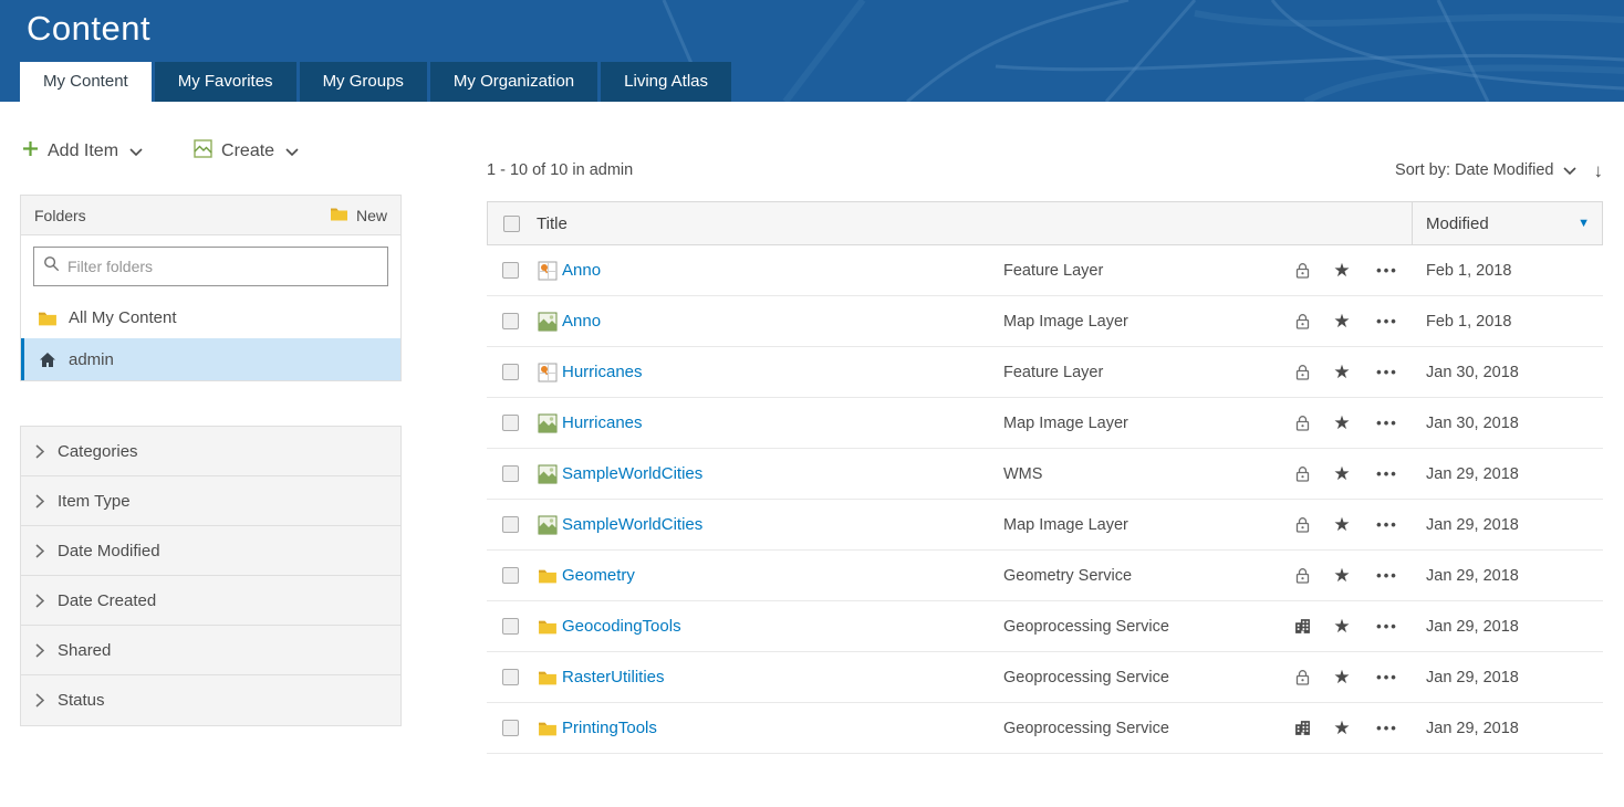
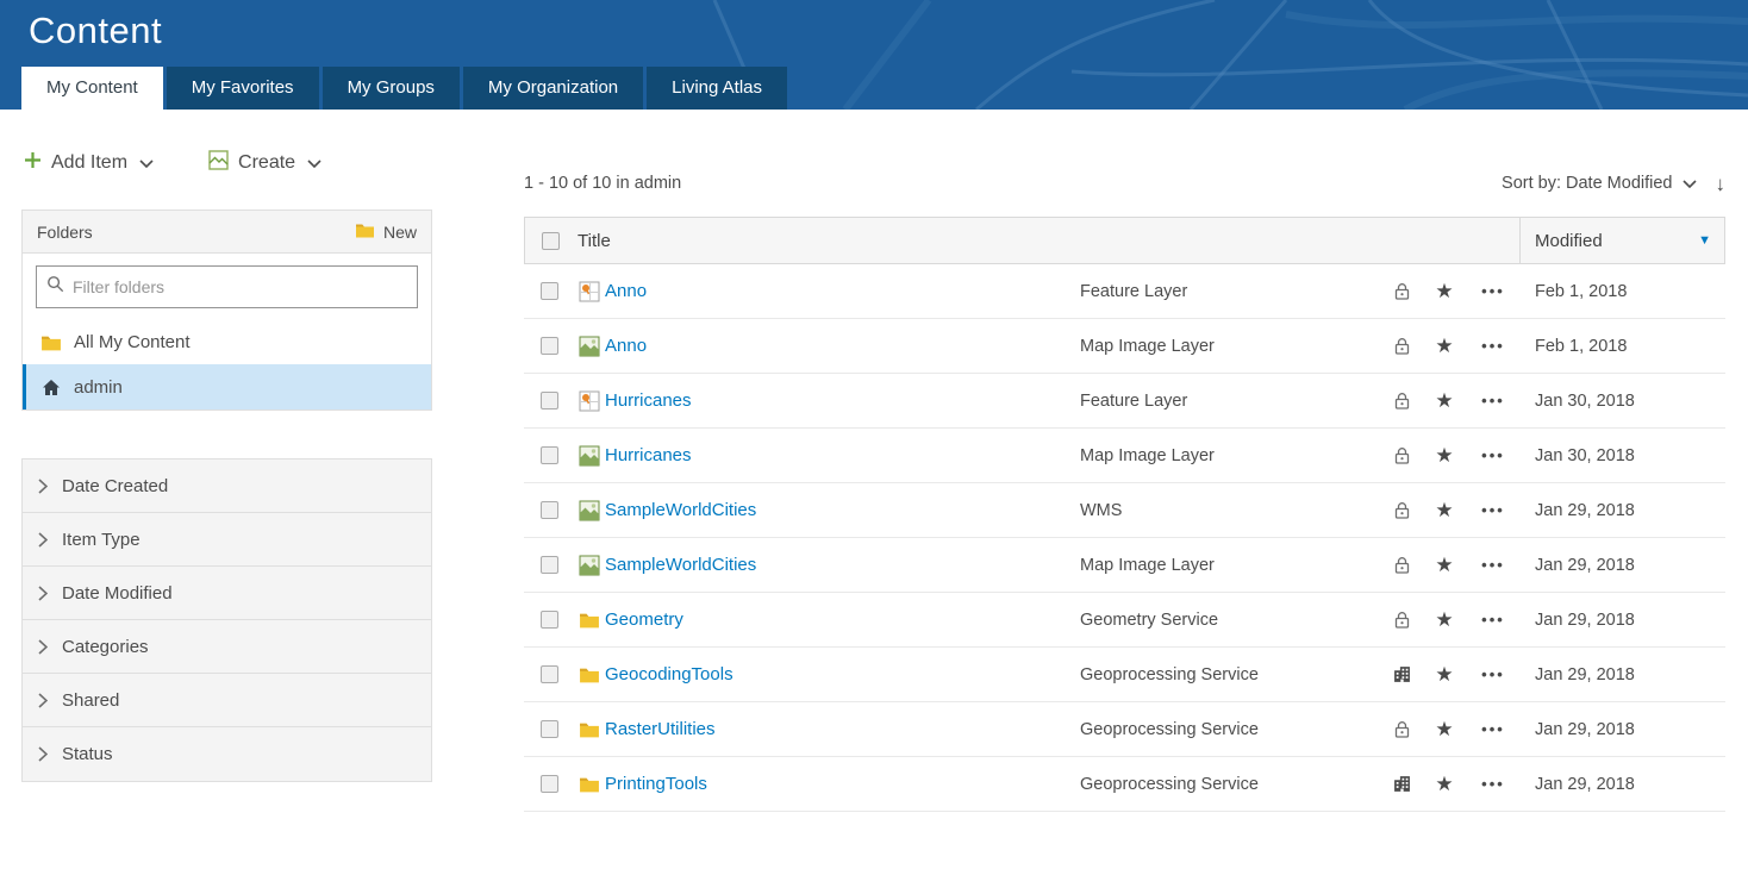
  Content
  My Content
  My Favorites
  My Groups
  My Organization
  Living Atlas
  Add Item
  Create
  Folders
  New
  Filter folders
  All My Content
  admin
- Categories
+ Date Created
  Item Type
  Date Modified
- Date Created
+ Categories
  Shared
  Status
  1 - 10 of 10 in admin
  Sort by: Date Modified
  ↓
  Title
  Modified
  ▼
  Anno
  Feature Layer
  ★
  •••
  Feb 1, 2018
  Anno
  Map Image Layer
  ★
  •••
  Feb 1, 2018
  Hurricanes
  Feature Layer
  ★
  •••
  Jan 30, 2018
  Hurricanes
  Map Image Layer
  ★
  •••
  Jan 30, 2018
  SampleWorldCities
  WMS
  ★
  •••
  Jan 29, 2018
  SampleWorldCities
  Map Image Layer
  ★
  •••
  Jan 29, 2018
  Geometry
  Geometry Service
  ★
  •••
  Jan 29, 2018
  GeocodingTools
  Geoprocessing Service
  ★
  •••
  Jan 29, 2018
  RasterUtilities
  Geoprocessing Service
  ★
  •••
  Jan 29, 2018
  PrintingTools
  Geoprocessing Service
  ★
  •••
  Jan 29, 2018
